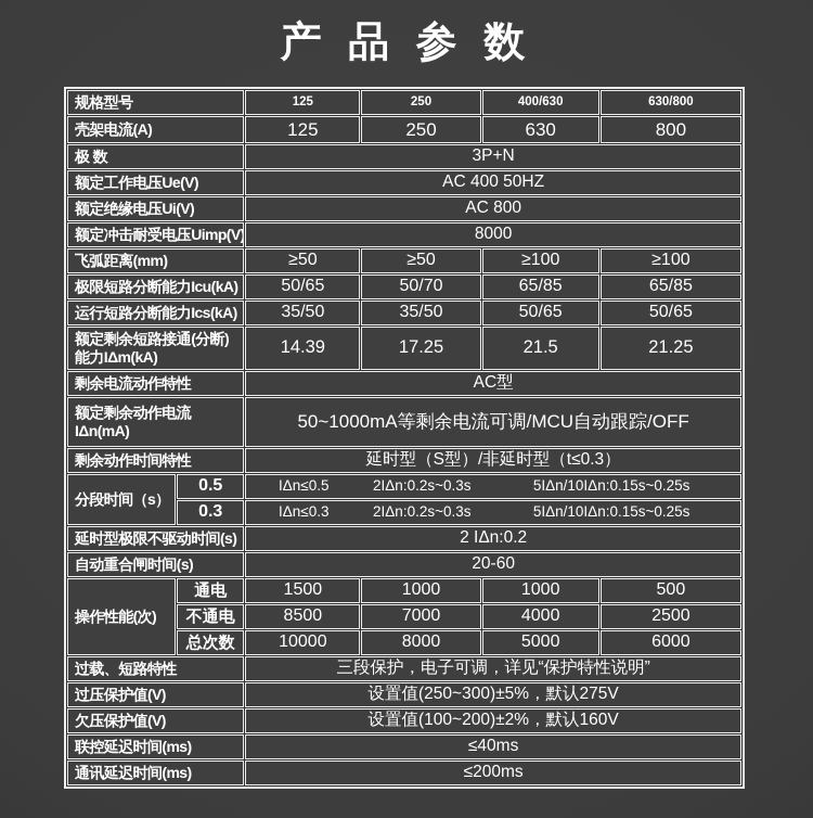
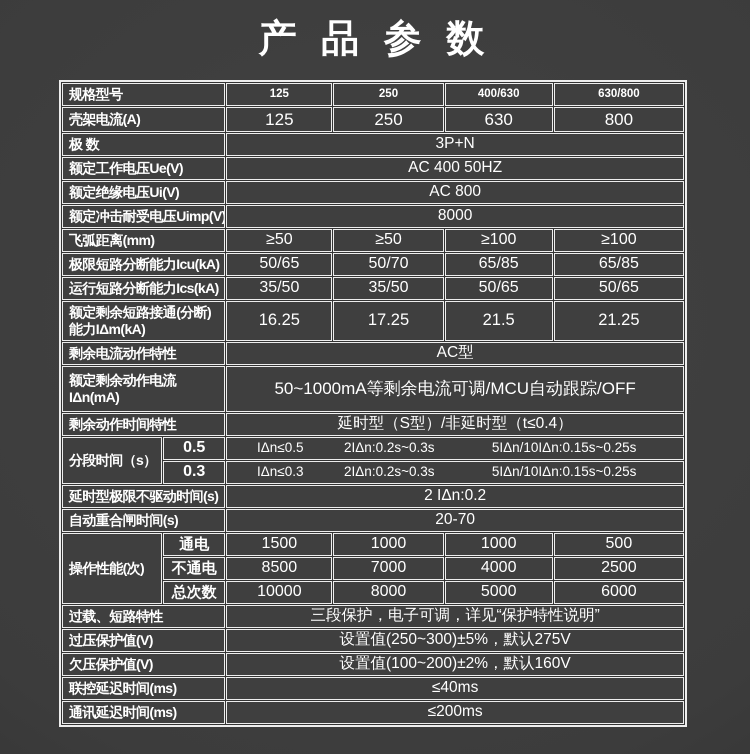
  产 品 参 数
  规格型号	125	250	400/630	630/800
  壳架电流(A)	125	250	630	800
  极 数	3P+N
  额定工作电压Ue(V)	AC 400 50HZ
  额定绝缘电压Ui(V)	AC 800
  额定冲击耐受电压Uimp(V)	8000
  飞弧距离(mm)	≥50	≥50	≥100	≥100
  极限短路分断能力Icu(kA)	50/65	50/70	65/85	65/85
  运行短路分断能力Ics(kA)	35/50	35/50	50/65	50/65
- 额定剩余短路接通(分断)能力IΔm(kA)	14.39	17.25	21.5	21.25
+ 额定剩余短路接通(分断)能力IΔm(kA)	16.25	17.25	21.5	21.25
  剩余电流动作特性	AC型
  额定剩余动作电流IΔn(mA)	50~1000mA等剩余电流可调/MCU自动跟踪/OFF
- 剩余动作时间特性	延时型（S型）/非延时型（t≤0.3）
+ 剩余动作时间特性	延时型（S型）/非延时型（t≤0.4）
  分段时间（s）	0.5	IΔn≤0.5 2IΔn:0.2s~0.3s 5IΔn/10IΔn:0.15s~0.25s
  0.3	IΔn≤0.3 2IΔn:0.2s~0.3s 5IΔn/10IΔn:0.15s~0.25s
  延时型极限不驱动时间(s)	2 IΔn:0.2
- 自动重合闸时间(s)	20-60
+ 自动重合闸时间(s)	20-70
  操作性能(次)	通电	1500	1000	1000	500
  不通电	8500	7000	4000	2500
  总次数	10000	8000	5000	6000
  过载、短路特性	三段保护，电子可调，详见“保护特性说明”
  过压保护值(V)	设置值(250~300)±5%，默认275V
  欠压保护值(V)	设置值(100~200)±2%，默认160V
  联控延迟时间(ms)	≤40ms
  通讯延迟时间(ms)	≤200ms
